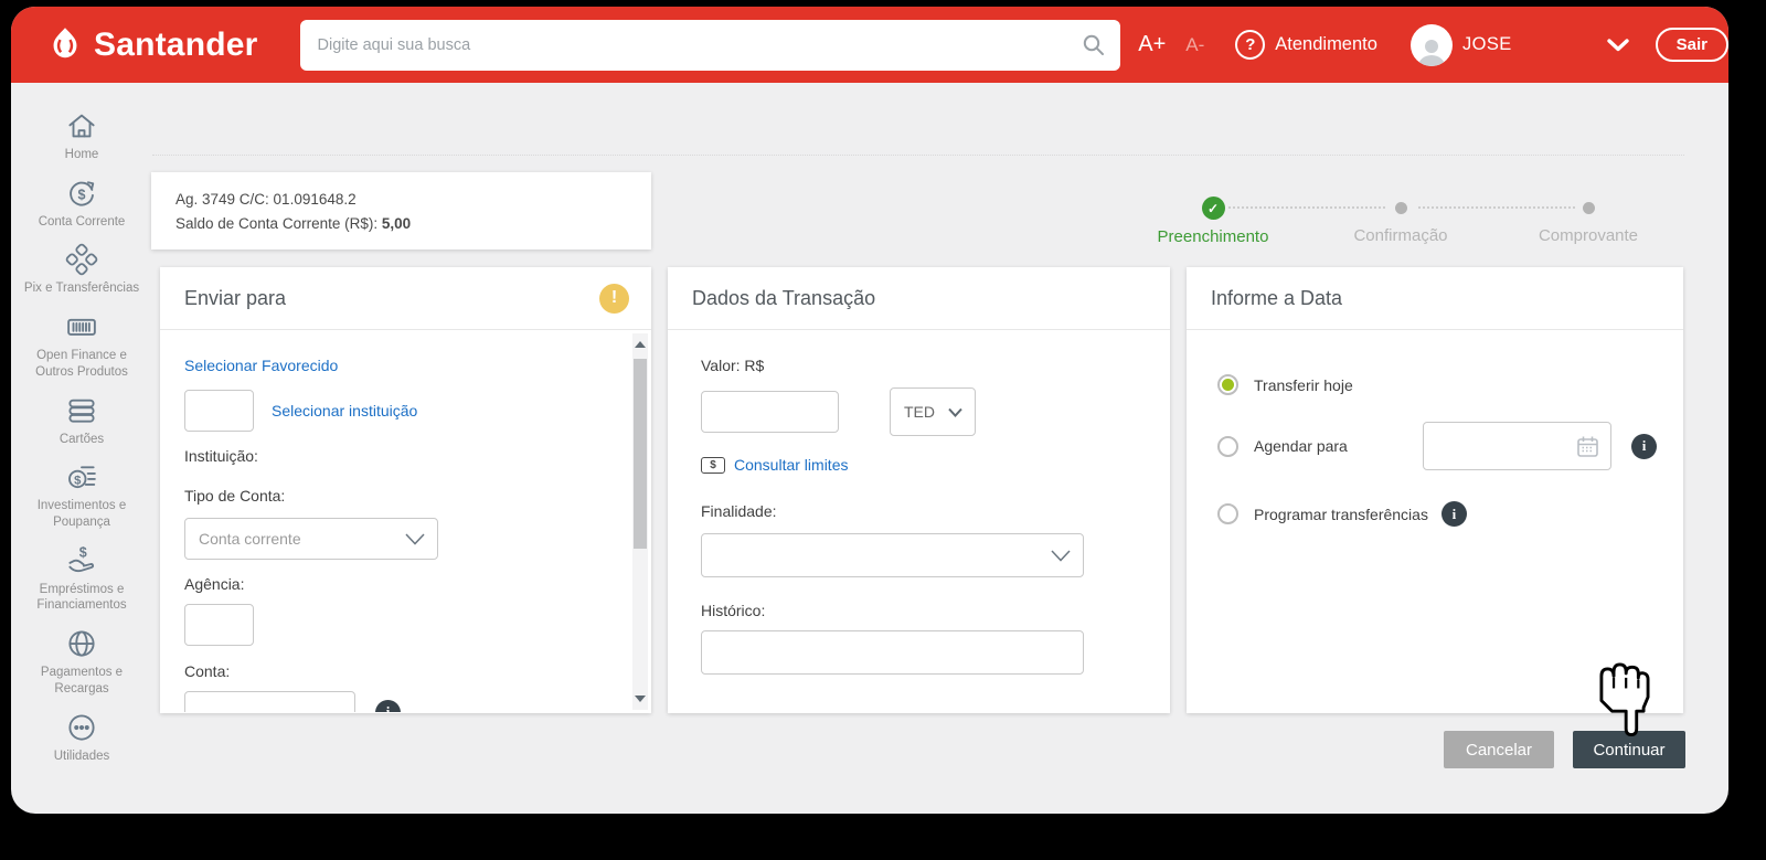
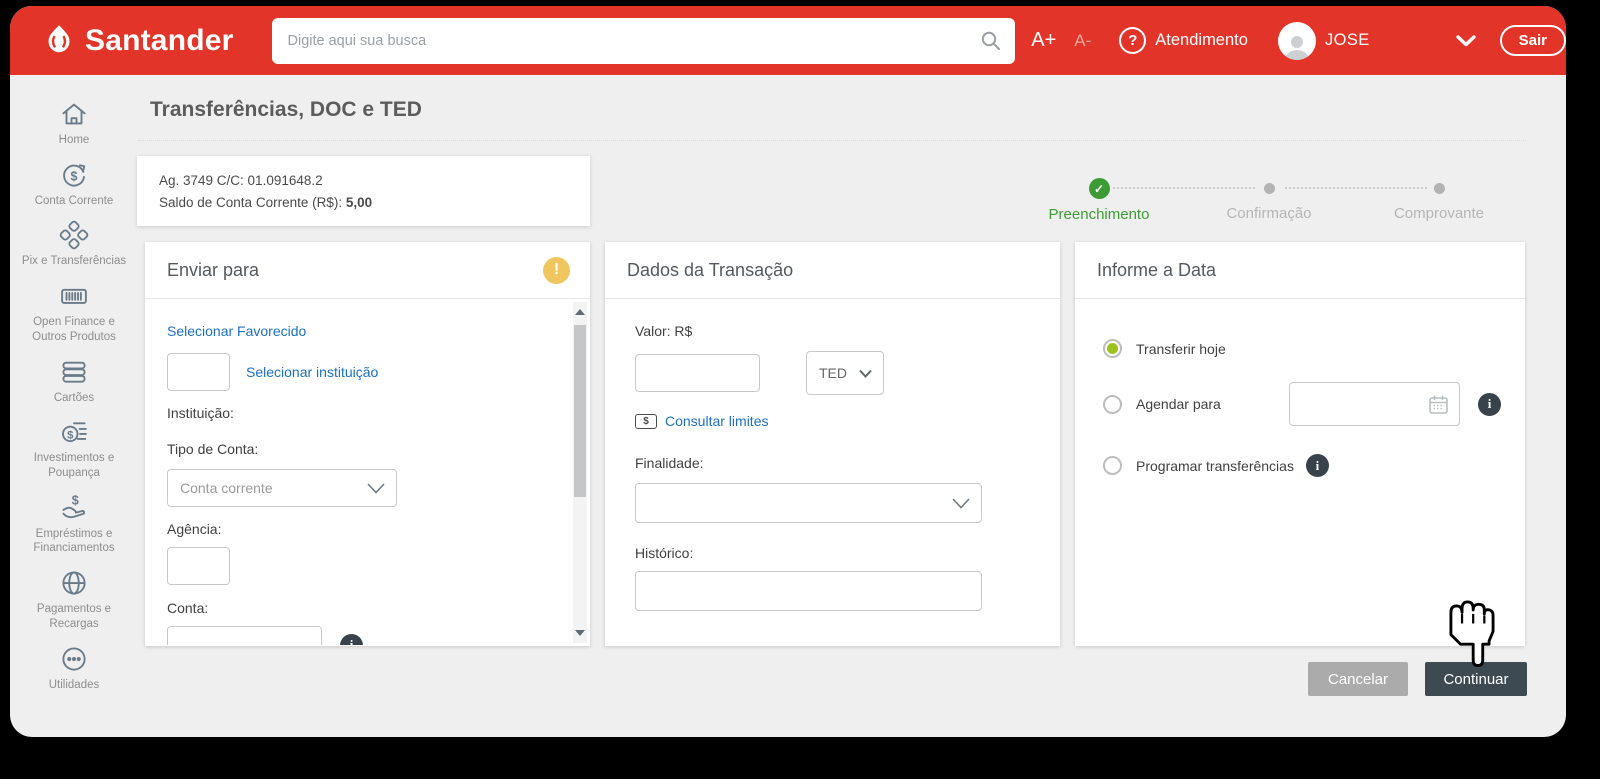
  Santander
  Digite aqui sua busca
  A+
  A-
  ?
  Atendimento
  JOSE
  Sair
  Home
  $
  Conta Corrente
  Pix e Transferências
  Open Finance e Outros Produtos
  Cartões
  $
  Investimentos e Poupança
  $
  Empréstimos e Financiamentos
  Pagamentos e Recargas
  Utilidades
+ Transferências, DOC e TED
  Ag. 3749 C/C: 01.091648.2
  Saldo de Conta Corrente (R$): 5,00
  ✓
  Preenchimento
  Confirmação
  Comprovante
  Enviar para
  !
  Selecionar Favorecido
  Selecionar instituição
  Instituição:
  Tipo de Conta:
  Conta corrente
  Agência:
  Conta:
  i
  Dados da Transação
  Valor: R$
  TED
  $
  Consultar limites
  Finalidade:
  Histórico:
  Informe a Data
  Transferir hoje
  Agendar para
  i
  Programar transferências
  i
  Cancelar
  Continuar
